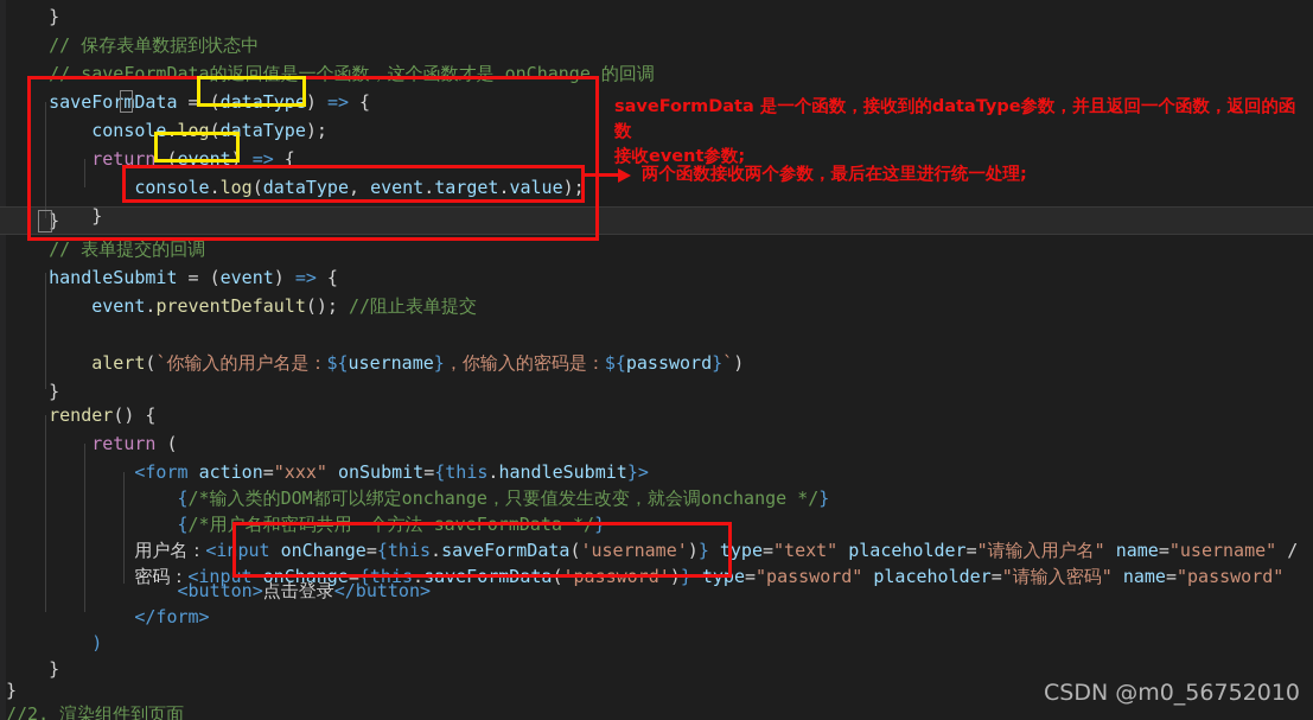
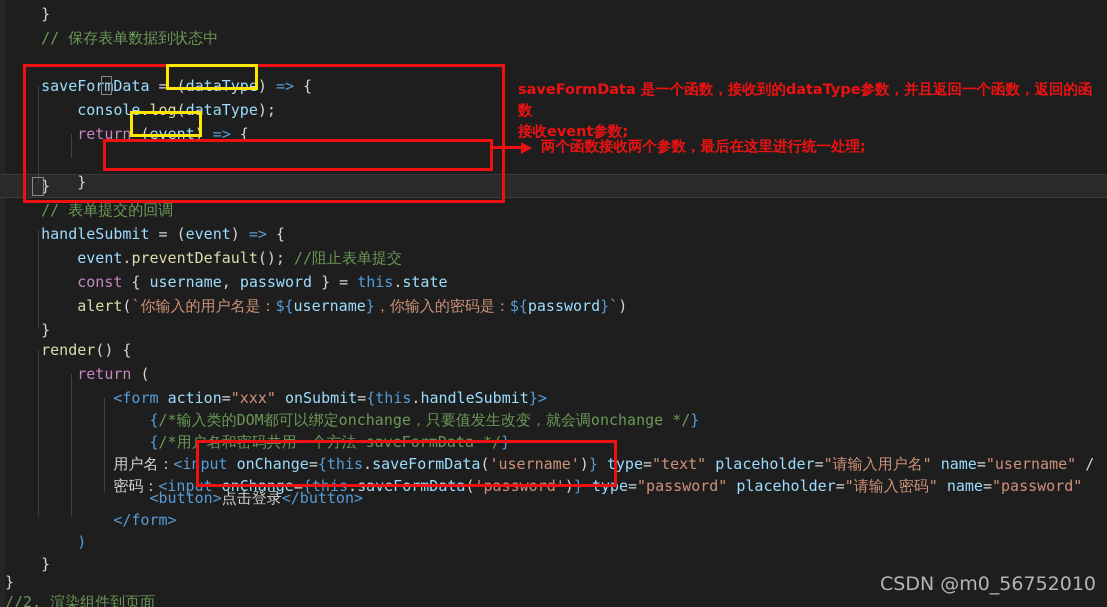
  }
  // 保存表单数据到状态中
- // saveFormData的返回值是一个函数，这个函数才是 onChange 的回调
  saveFormData = (dataType) => {
  console.log(dataType);
  return (event) => {
- console.log(dataType, event.target.value);
  }
  }
  // 表单提交的回调
  handleSubmit = (event) => {
  event.preventDefault(); //阻止表单提交
+ const { username, password } = this.state
  alert(`你输入的用户名是：${username}，你输入的密码是：${password}`)
  }
  render() {
  return (
  <form action="xxx" onSubmit={this.handleSubmit}>
  {/*输入类的DOM都可以绑定onchange，只要值发生改变，就会调onchange */}
  {/*用户名和密码共用一个方法 saveFormData */}
  用户名：<input onChange={this.saveFormData('username')} type="text" placeholder="请输入用户名" name="username" /
  密码：<input onChange={this.saveFormData('password')} type="password" placeholder="请输入密码" name="password"
  <button>点击登录</button>
  </form>
  )
  }
  }
  //2. 渲染组件到页面
  saveFormData 是一个函数，接收到的dataType参数，并且返回一个函数，返回的函数
  接收event参数;
  两个函数接收两个参数，最后在这里进行统一处理;
  CSDN @m0_56752010
